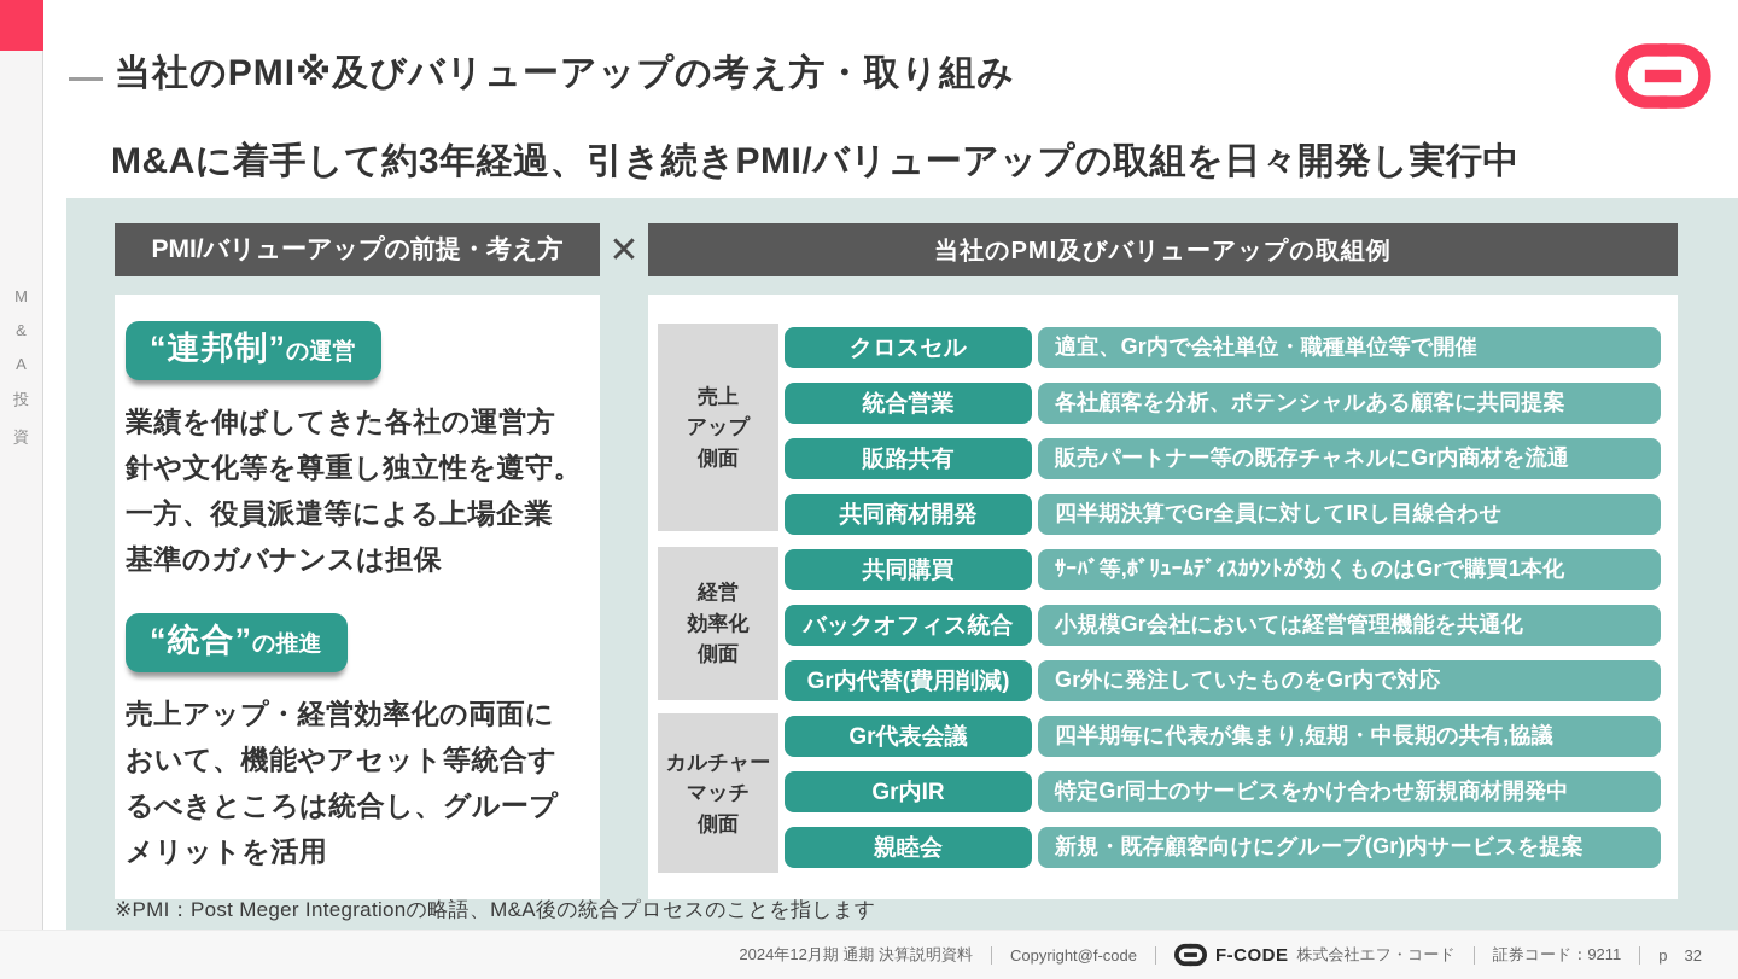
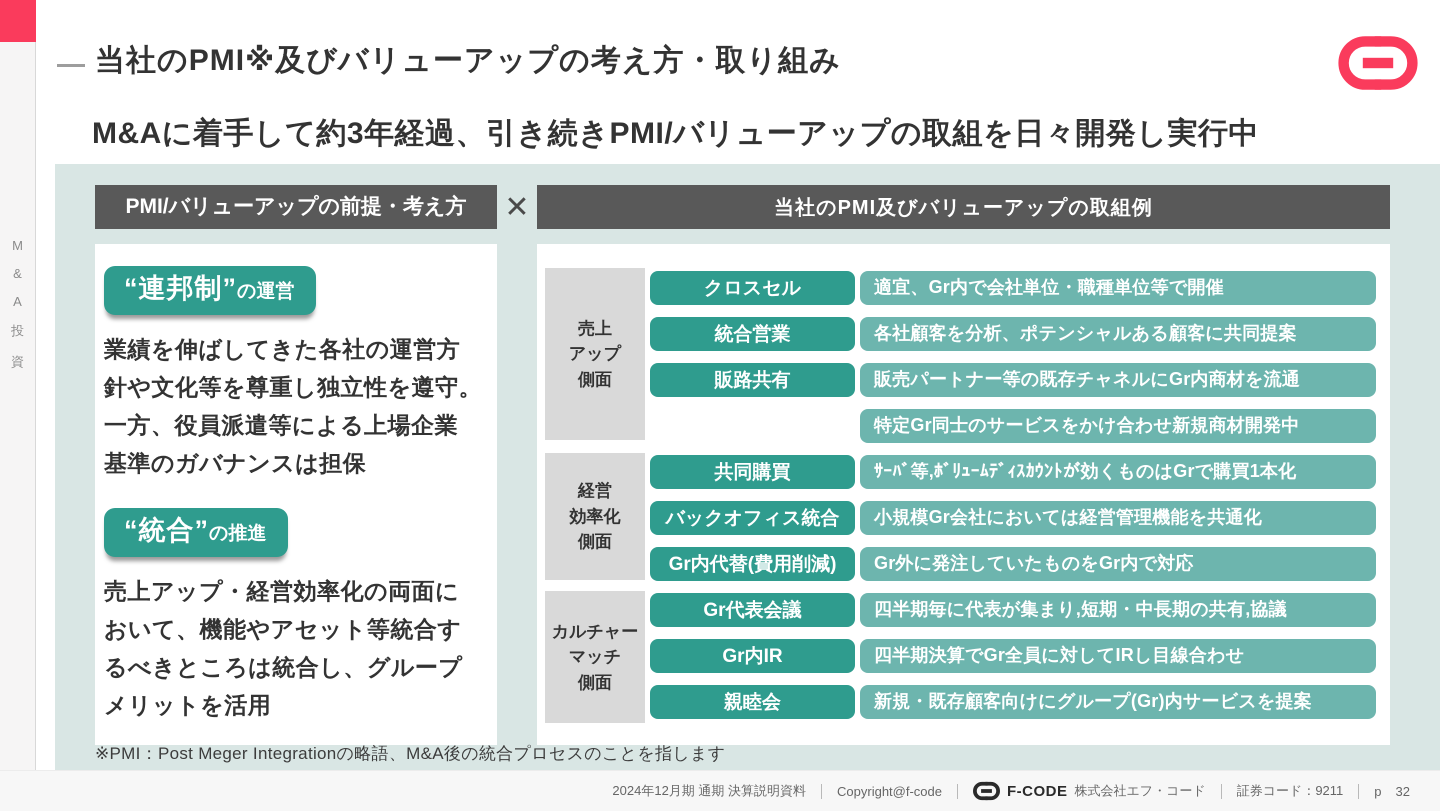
  M
  &
  A
  投
  資
  当社のPMI※及びバリューアップの考え方・取り組み
  M&Aに着手して約3年経過、引き続きPMI/バリューアップの取組を日々開発し実行中
  PMI/バリューアップの前提・考え方
  ✕
  当社のPMI及びバリューアップの取組例
  “連邦制”
  の運営
  業績を伸ばしてきた各社の運営方
  針や文化等を尊重し独立性を遵守。
  一方、役員派遣等による上場企業
  基準のガバナンスは担保
  “統合”
  の推進
  売上アップ・経営効率化の両面に
  おいて、機能やアセット等統合す
  るべきところは統合し、グループ
  メリットを活用
  売上
  アップ
  側面
  経営
  効率化
  側面
  カルチャー
  マッチ
  側面
  クロスセル
  適宜、Gr内で会社単位・職種単位等で開催
  統合営業
  各社顧客を分析、ポテンシャルある顧客に共同提案
  販路共有
  販売パートナー等の既存チャネルにGr内商材を流通
- 共同商材開発
- 四半期決算でGr全員に対してIRし目線合わせ
+ 特定Gr同士のサービスをかけ合わせ新規商材開発中
  共同購買
  ｻｰﾊﾞ等,ﾎﾞﾘｭｰﾑﾃﾞｨｽｶｳﾝﾄが効くものはGrで購買1本化
  バックオフィス統合
  小規模Gr会社においては経営管理機能を共通化
  Gr内代替(費用削減)
  Gr外に発注していたものをGr内で対応
  Gr代表会議
  四半期毎に代表が集まり,短期・中長期の共有,協議
  Gr内IR
- 特定Gr同士のサービスをかけ合わせ新規商材開発中
+ 四半期決算でGr全員に対してIRし目線合わせ
  親睦会
  新規・既存顧客向けにグループ(Gr)内サービスを提案
  ※PMI：Post Meger Integrationの略語、M&A後の統合プロセスのことを指します
  2024年12月期 通期 決算説明資料
  Copyright@f-code
  F-CODE
  株式会社エフ・コード
  証券コード：9211
  p
  32
